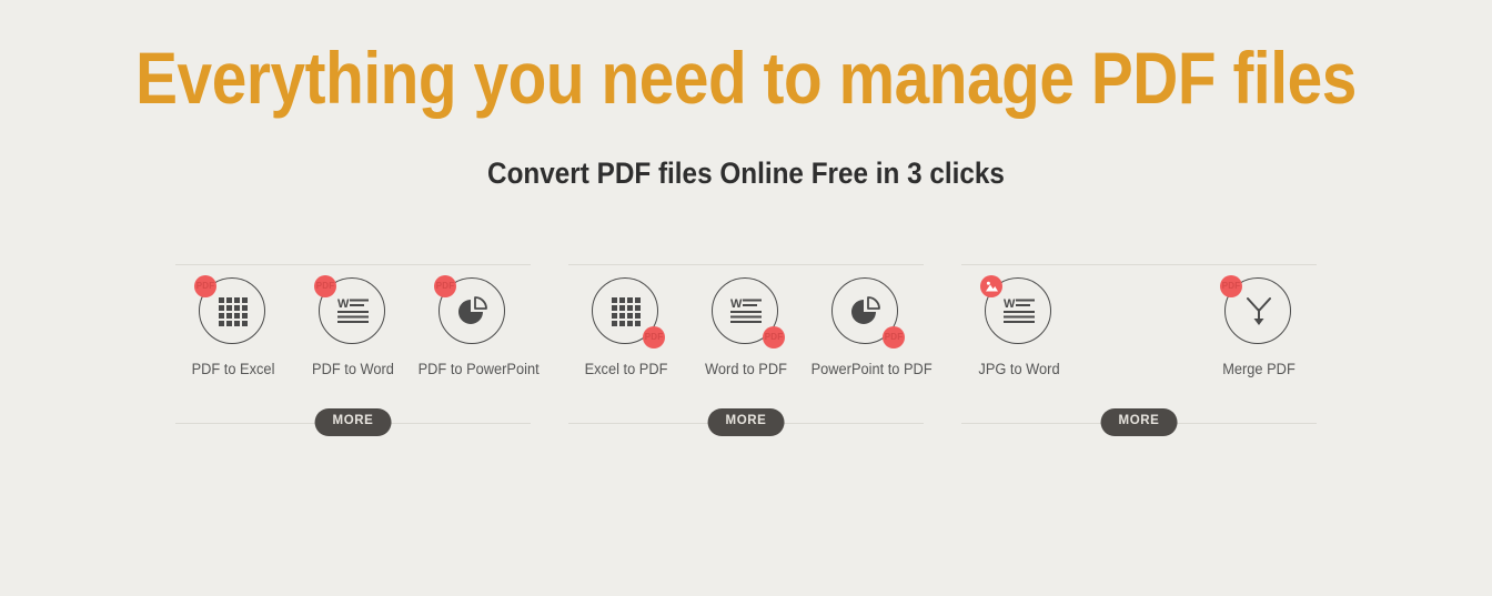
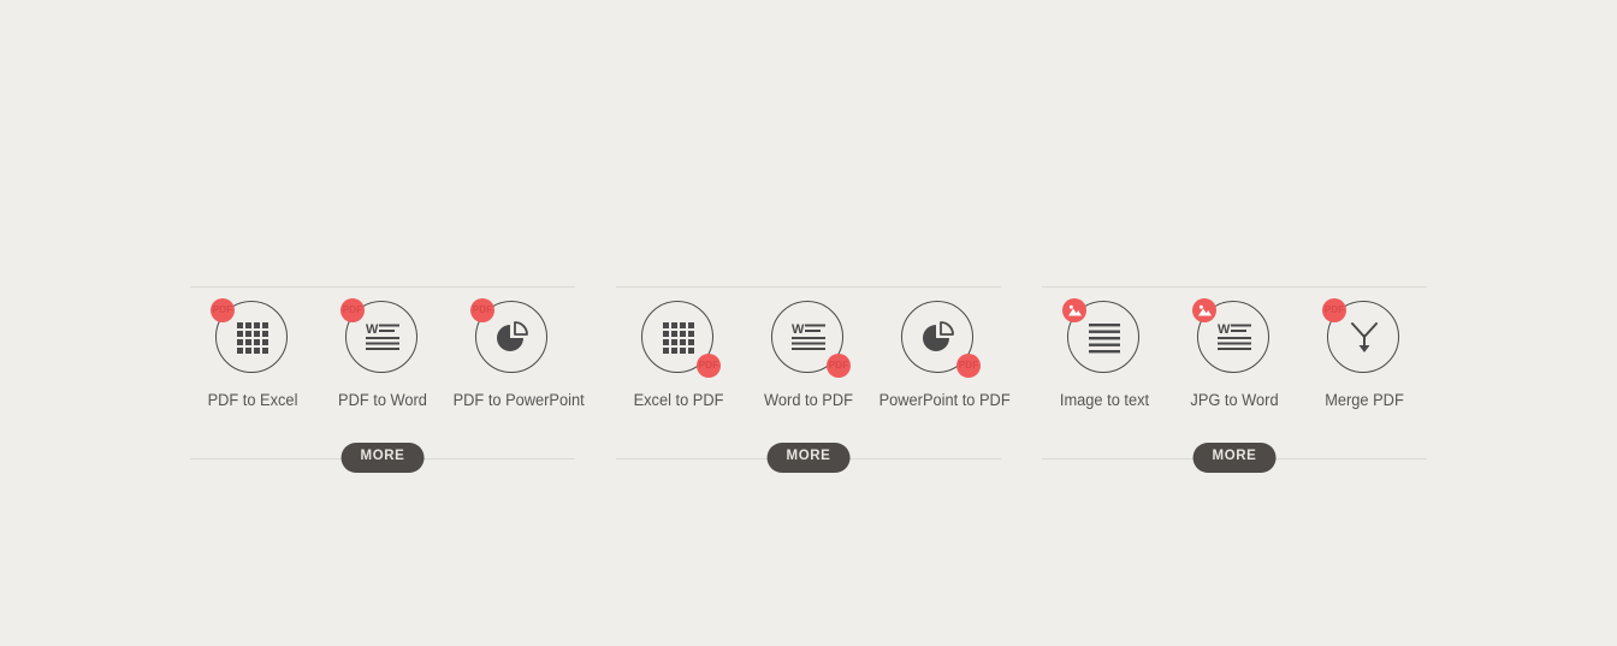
- Everything you need to manage PDF files
- Convert PDF files Online Free in 3 clicks
  PDF
  PDF to Excel
  W
  PDF
  PDF to Word
  PDF
  PDF to PowerPoint
  MORE
  PDF
  Excel to PDF
  W
  PDF
  Word to PDF
  PDF
  PowerPoint to PDF
  MORE
+ Image to text
  W
  JPG to Word
  PDF
  Merge PDF
  MORE
